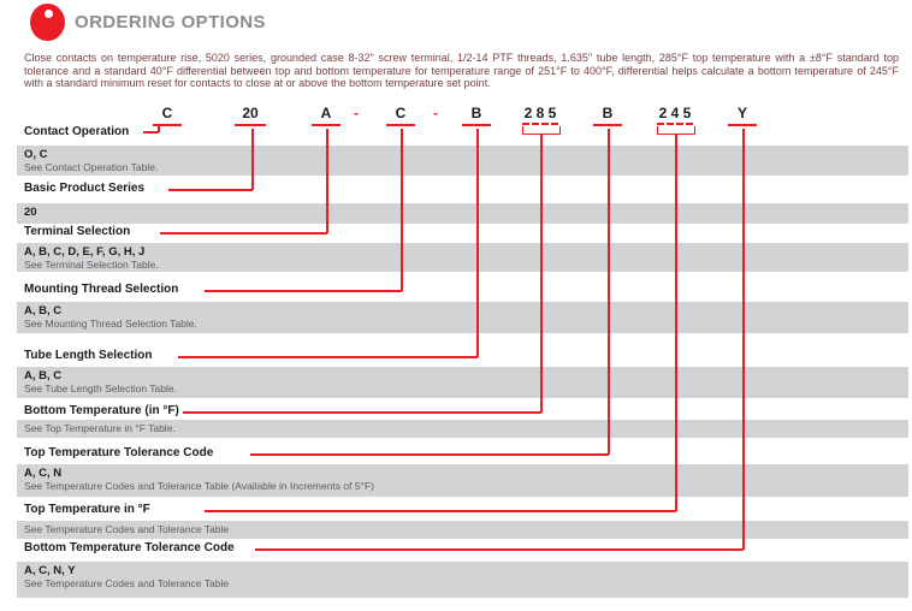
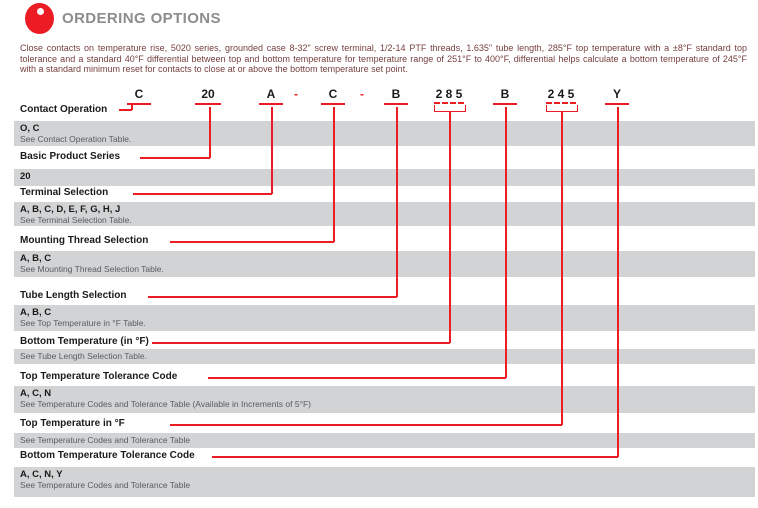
  ORDERING OPTIONS
  Close contacts on temperature rise, 5020 series, grounded case 8-32" screw terminal, 1/2-14 PTF threads, 1.635" tube length, 285°F top temperature with a ±8°F standard top tolerance and a standard 40°F differential between top and bottom temperature for temperature range of 251°F to 400°F, differential helps calculate a bottom temperature of 245°F with a standard minimum reset for contacts to close at or above the bottom temperature set point.
  C
  20
  A
  -
  C
  -
  B
  2 8 5
  B
  2 4 5
  Y
  Contact Operation
  O, C
  See Contact Operation Table.
  Basic Product Series
  20
  Terminal Selection
  A, B, C, D, E, F, G, H, J
  See Terminal Selection Table.
  Mounting Thread Selection
  A, B, C
  See Mounting Thread Selection Table.
  Tube Length Selection
  A, B, C
- See Tube Length Selection Table.
+ See Top Temperature in °F Table.
  Bottom Temperature (in °F)
- See Top Temperature in °F Table.
+ See Tube Length Selection Table.
  Top Temperature Tolerance Code
  A, C, N
  See Temperature Codes and Tolerance Table (Available in Increments of 5°F)
  Top Temperature in °F
  See Temperature Codes and Tolerance Table
  Bottom Temperature Tolerance Code
  A, C, N, Y
  See Temperature Codes and Tolerance Table
